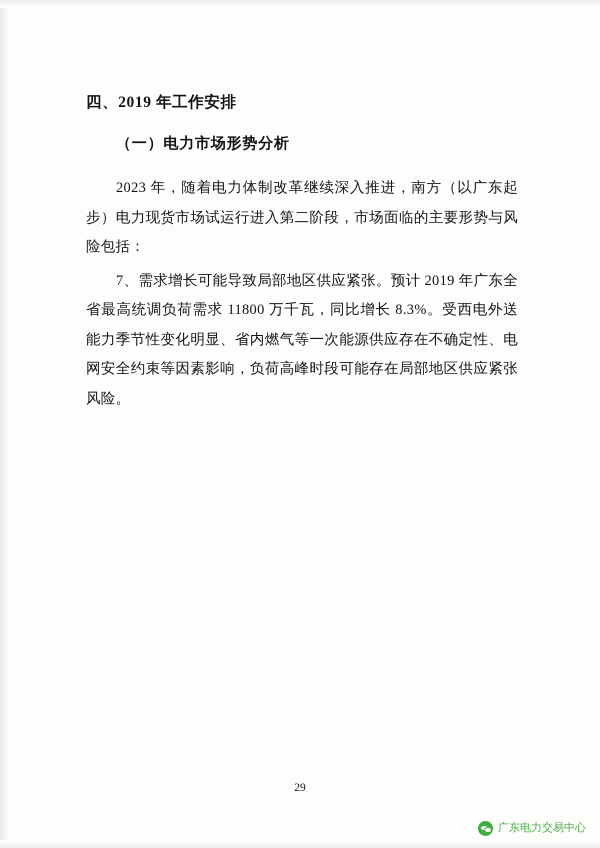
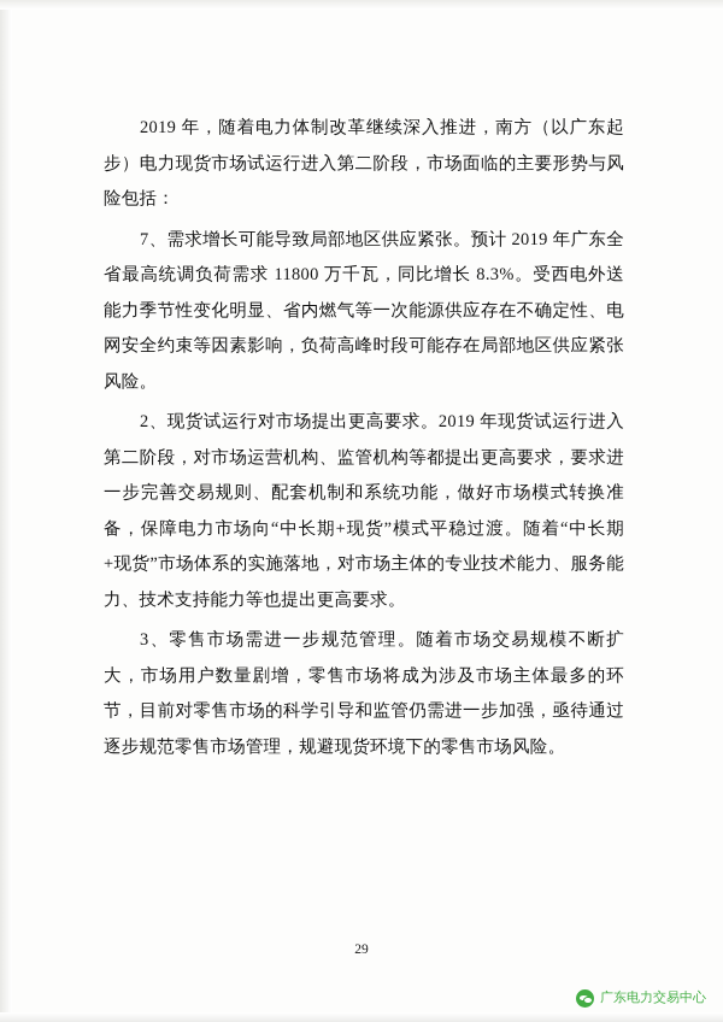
- 四、2019 年工作安排
- （一）电力市场形势分析
- 2023 年，随着电力体制改革继续深入推进，南方（以广东起步）电力现货市场试运行进入第二阶段，市场面临的主要形势与风险包括：
+ 2019 年，随着电力体制改革继续深入推进，南方（以广东起步）电力现货市场试运行进入第二阶段，市场面临的主要形势与风险包括：
  7、需求增长可能导致局部地区供应紧张。预计 2019 年广东全省最高统调负荷需求 11800 万千瓦，同比增长 8.3%。受西电外送能力季节性变化明显、省内燃气等一次能源供应存在不确定性、电网安全约束等因素影响，负荷高峰时段可能存在局部地区供应紧张风险。
+ 2、现货试运行对市场提出更高要求。2019 年现货试运行进入第二阶段，对市场运营机构、监管机构等都提出更高要求，要求进一步完善交易规则、配套机制和系统功能，做好市场模式转换准备，保障电力市场向“中长期+现货”模式平稳过渡。随着“中长期+现货”市场体系的实施落地，对市场主体的专业技术能力、服务能力、技术支持能力等也提出更高要求。
+ 3、零售市场需进一步规范管理。随着市场交易规模不断扩大，市场用户数量剧增，零售市场将成为涉及市场主体最多的环节，目前对零售市场的科学引导和监管仍需进一步加强，亟待通过逐步规范零售市场管理，规避现货环境下的零售市场风险。
  29
  广东电力交易中心
